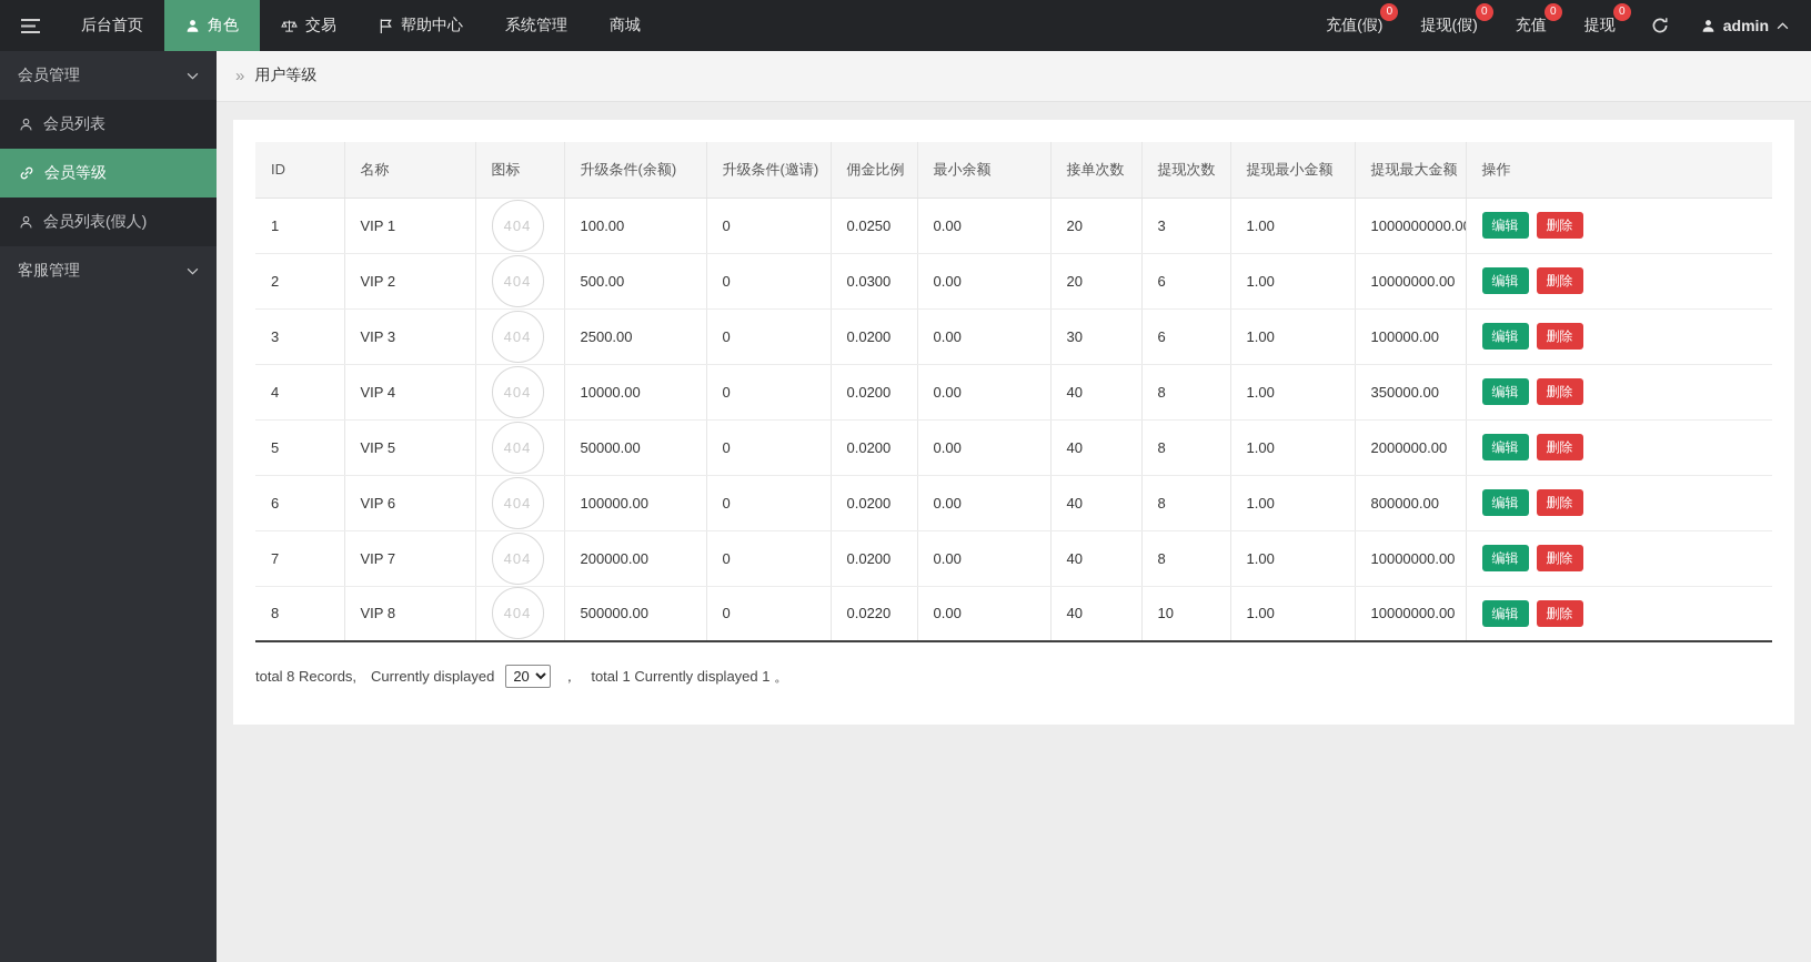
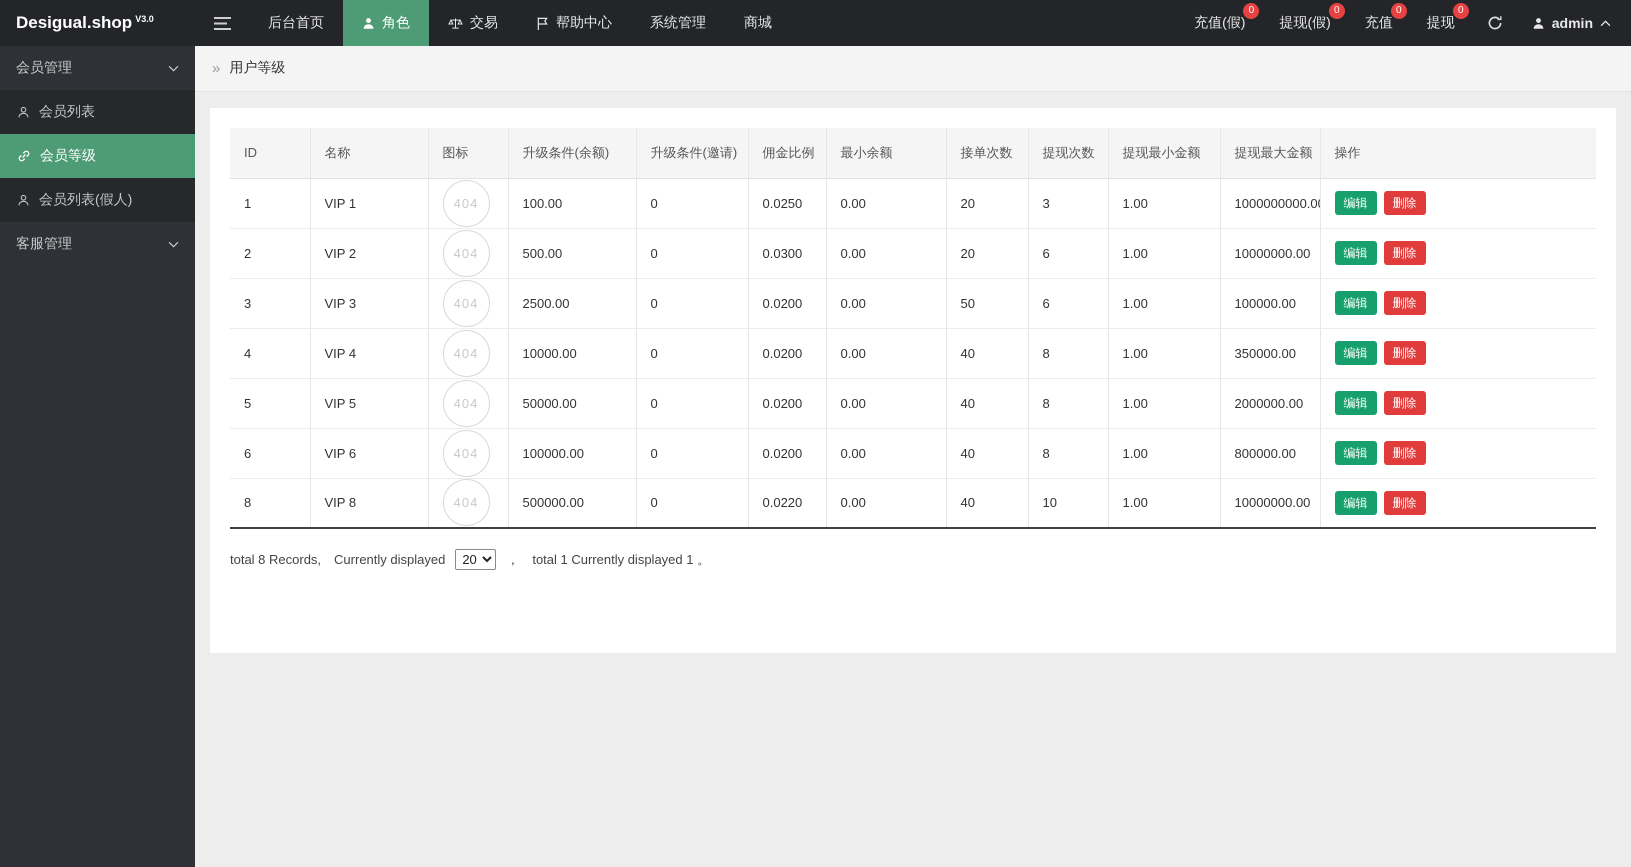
+ Desigual.shop
+ V3.0
  后台首页
  角色
  交易
  帮助中心
  系统管理
  商城
  充值(假)
  0
  提现(假)
  0
  充值
  0
  提现
  0
  admin
  会员管理
  会员列表
  会员等级
  会员列表(假人)
  客服管理
  »
  用户等级
  ID	名称	图标	升级条件(余额)	升级条件(邀请)	佣金比例	最小余额	接单次数	提现次数	提现最小金额	提现最大金额	操作
  1	VIP 1	404	100.00	0	0.0250	0.00	20	3	1.00	1000000000.0	编辑 删除
  2	VIP 2	404	500.00	0	0.0300	0.00	20	6	1.00	10000000.00	编辑 删除
- 3	VIP 3	404	2500.00	0	0.0200	0.00	30	6	1.00	100000.00	编辑 删除
+ 3	VIP 3	404	2500.00	0	0.0200	0.00	50	6	1.00	100000.00	编辑 删除
  4	VIP 4	404	10000.00	0	0.0200	0.00	40	8	1.00	350000.00	编辑 删除
  5	VIP 5	404	50000.00	0	0.0200	0.00	40	8	1.00	2000000.00	编辑 删除
  6	VIP 6	404	100000.00	0	0.0200	0.00	40	8	1.00	800000.00	编辑 删除
- 7	VIP 7	404	200000.00	0	0.0200	0.00	40	8	1.00	10000000.00	编辑 删除
  8	VIP 8	404	500000.00	0	0.0220	0.00	40	10	1.00	10000000.00	编辑 删除
  total 8 Records,
  Currently displayed
  20
  ，
  total 1 Currently displayed 1 。
